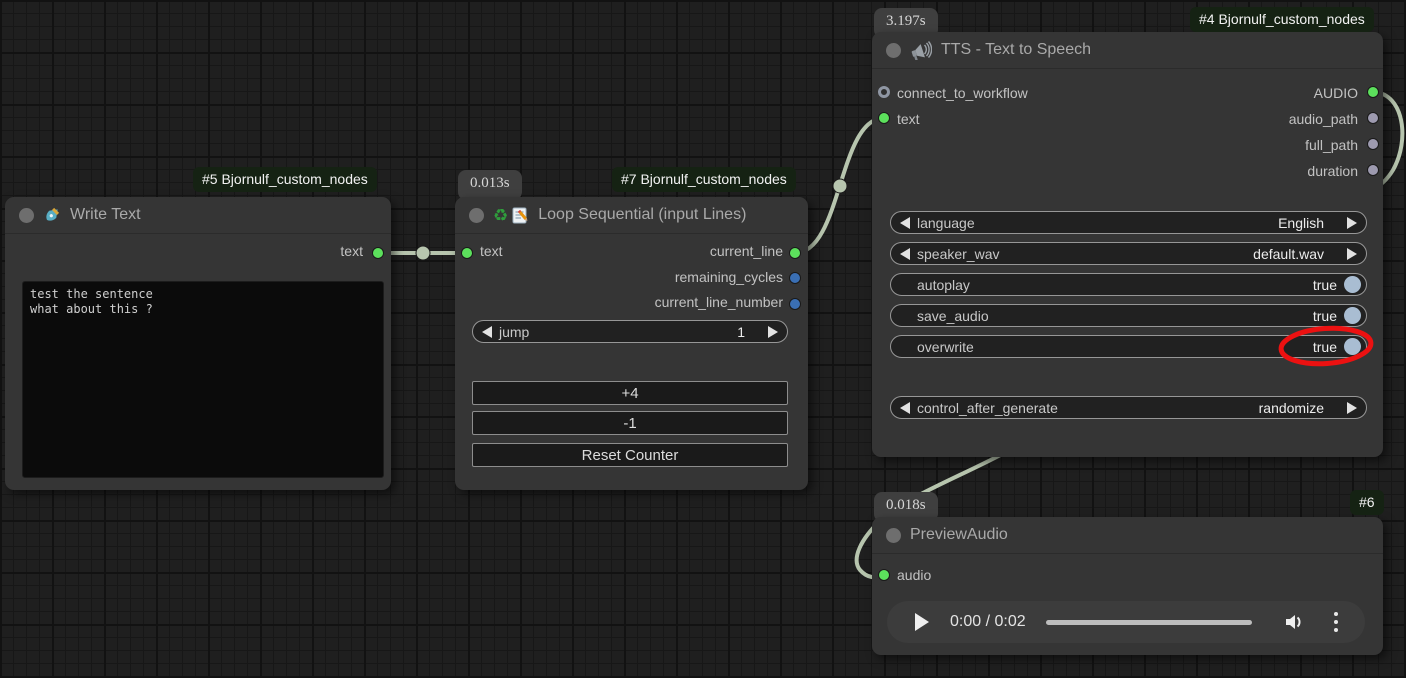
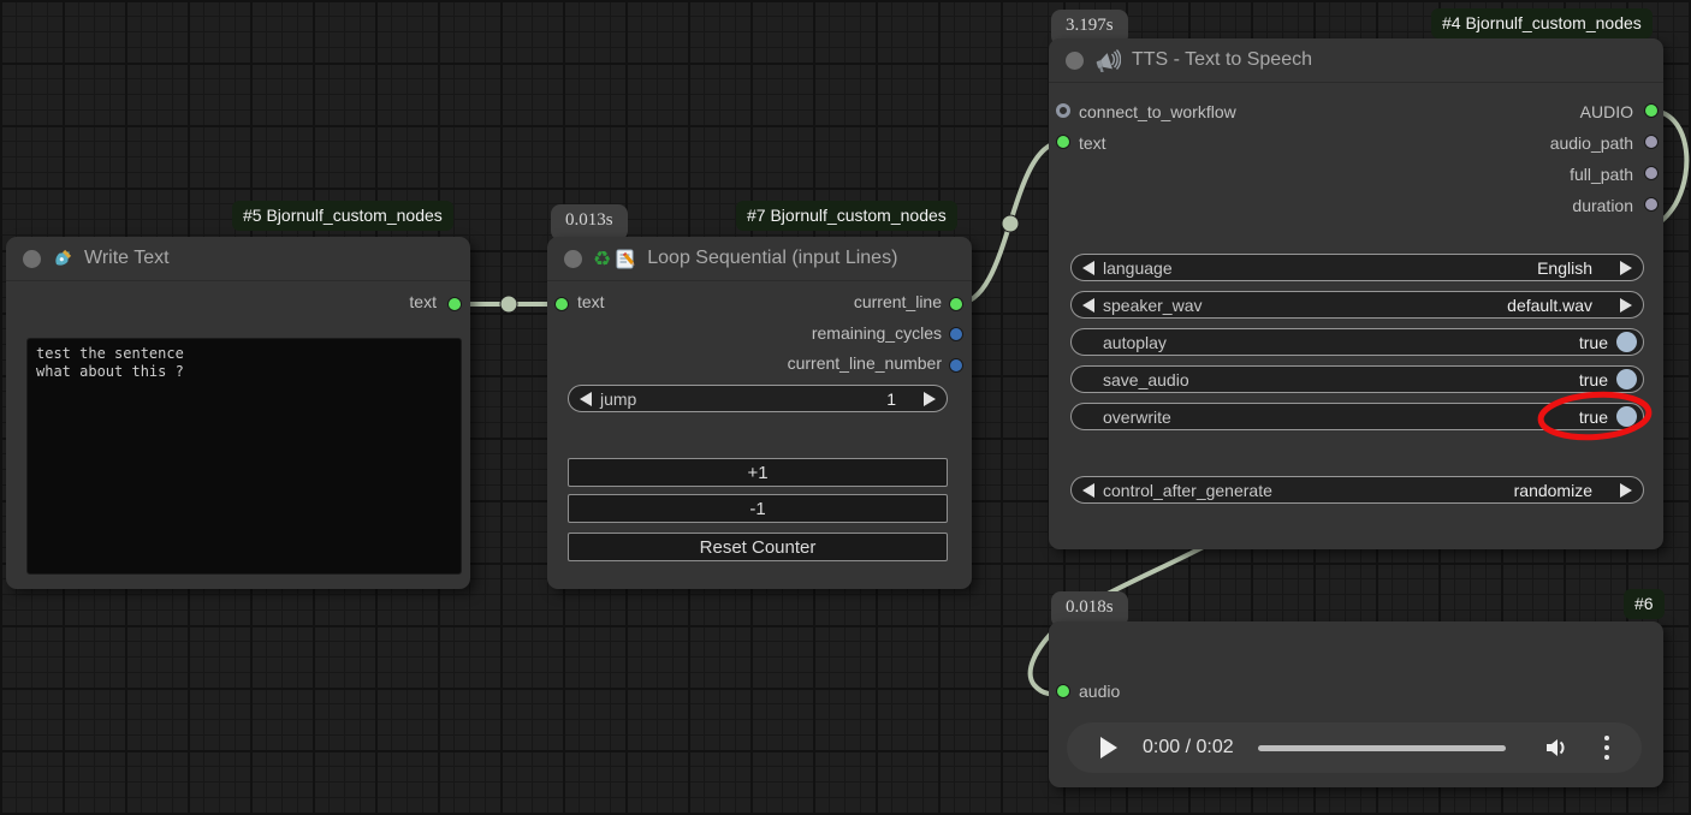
  #5 Bjornulf_custom_nodes
  Write Text
  text
  test the sentence
  what about this ?
  0.013s
  #7 Bjornulf_custom_nodes
  ♻
  Loop Sequential (input Lines)
  text
  current_line
  remaining_cycles
  current_line_number
  jump
  1
- +4
+ +1
  -1
  Reset Counter
  3.197s
  #4 Bjornulf_custom_nodes
  TTS - Text to Speech
  connect_to_workflow
  text
  AUDIO
  audio_path
  full_path
  duration
  language
  English
  speaker_wav
  default.wav
  autoplay
  true
  save_audio
  true
  overwrite
  true
  control_after_generate
  randomize
  0.018s
  #6
- PreviewAudio
  audio
  0:00 / 0:02
